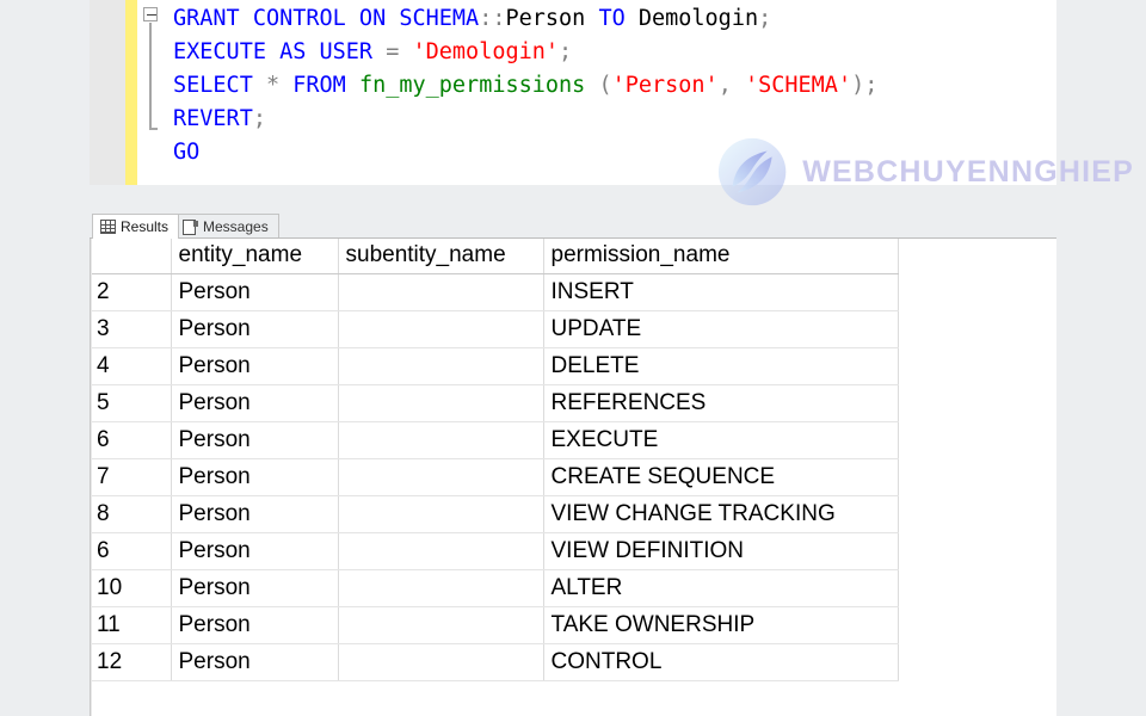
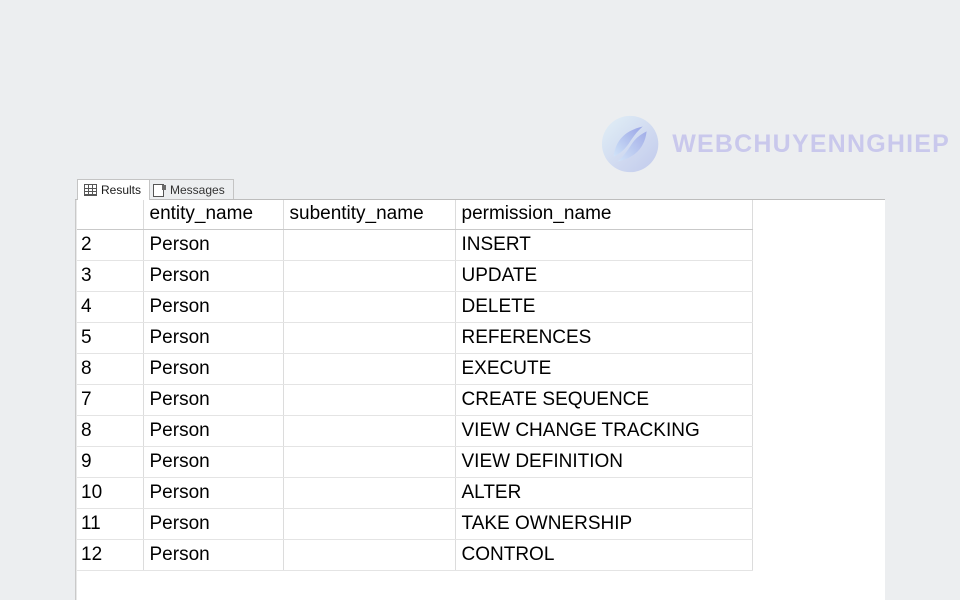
- GRANT CONTROL ON SCHEMA::Person TO Demologin;
- EXECUTE AS USER = 'Demologin';
- SELECT * FROM fn_my_permissions ('Person', 'SCHEMA');
- REVERT;
- GO
  Results
  Messages
  	entity_name	subentity_name	permission_name
  2	Person		INSERT
  3	Person		UPDATE
  4	Person		DELETE
  5	Person		REFERENCES
- 6	Person		EXECUTE
+ 8	Person		EXECUTE
  7	Person		CREATE SEQUENCE
  8	Person		VIEW CHANGE TRACKING
- 6	Person		VIEW DEFINITION
+ 9	Person		VIEW DEFINITION
  10	Person		ALTER
  11	Person		TAKE OWNERSHIP
  12	Person		CONTROL
  WEBCHUYENNGHIEP
